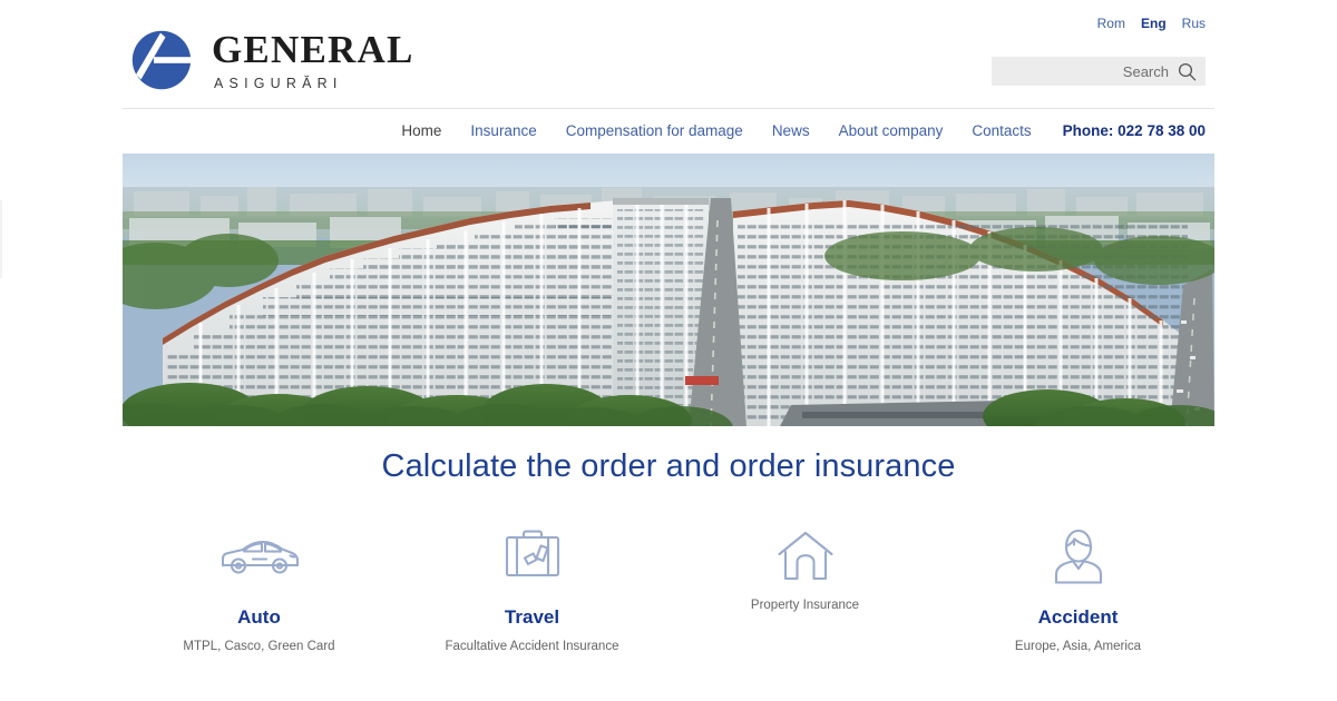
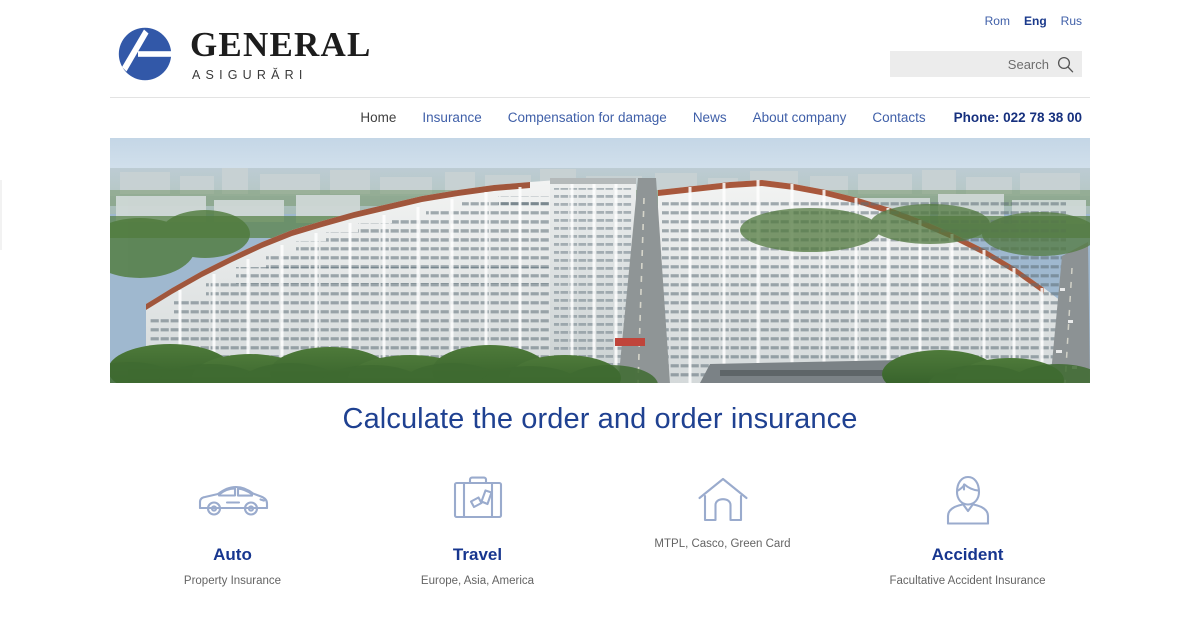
  GENERAL
  ASIGURĂRI
  Rom
  Eng
  Rus
  Search
  Home
  Insurance
  Compensation for damage
  News
  About company
  Contacts
  Phone: 022 78 38 00
  Calculate the order and order insurance
  Auto
- MTPL, Casco, Green Card
+ Property Insurance
  Travel
- Facultative Accident Insurance
+ Europe, Asia, America
- Property Insurance
+ MTPL, Casco, Green Card
  Accident
- Europe, Asia, America
+ Facultative Accident Insurance
